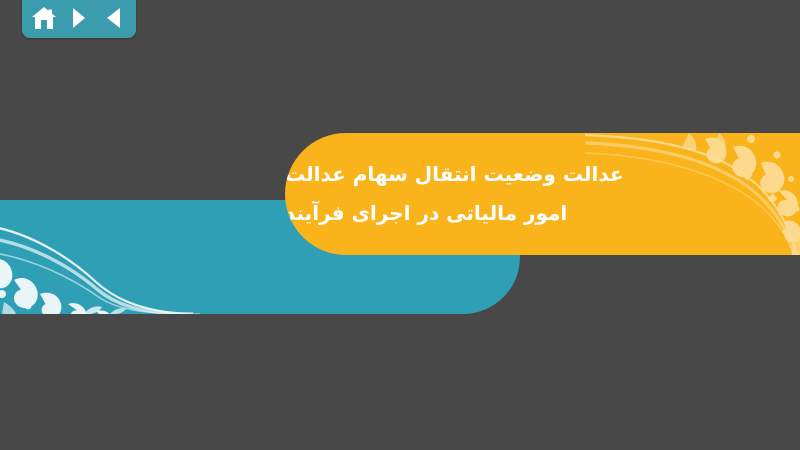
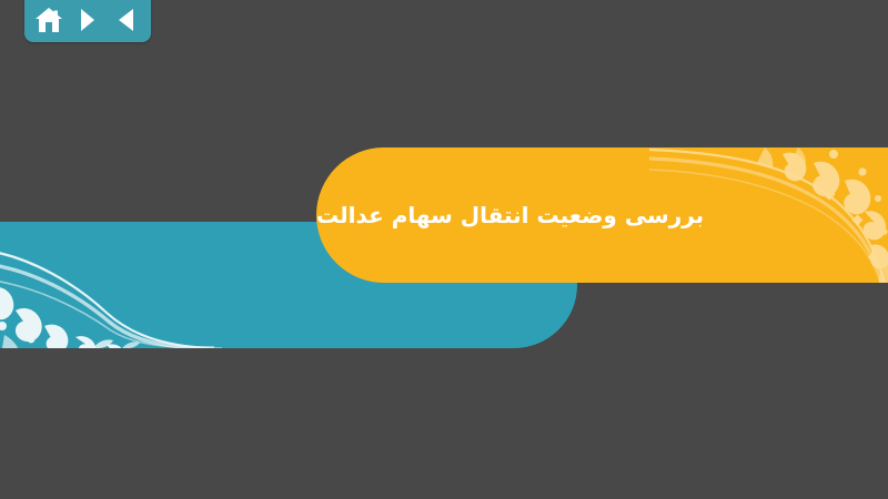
- عدالت وضعیت انتقال سهام عدالت
+ بررسی وضعیت انتقال سهام عدالت
- امور مالیاتی در اجرای فرآیند
